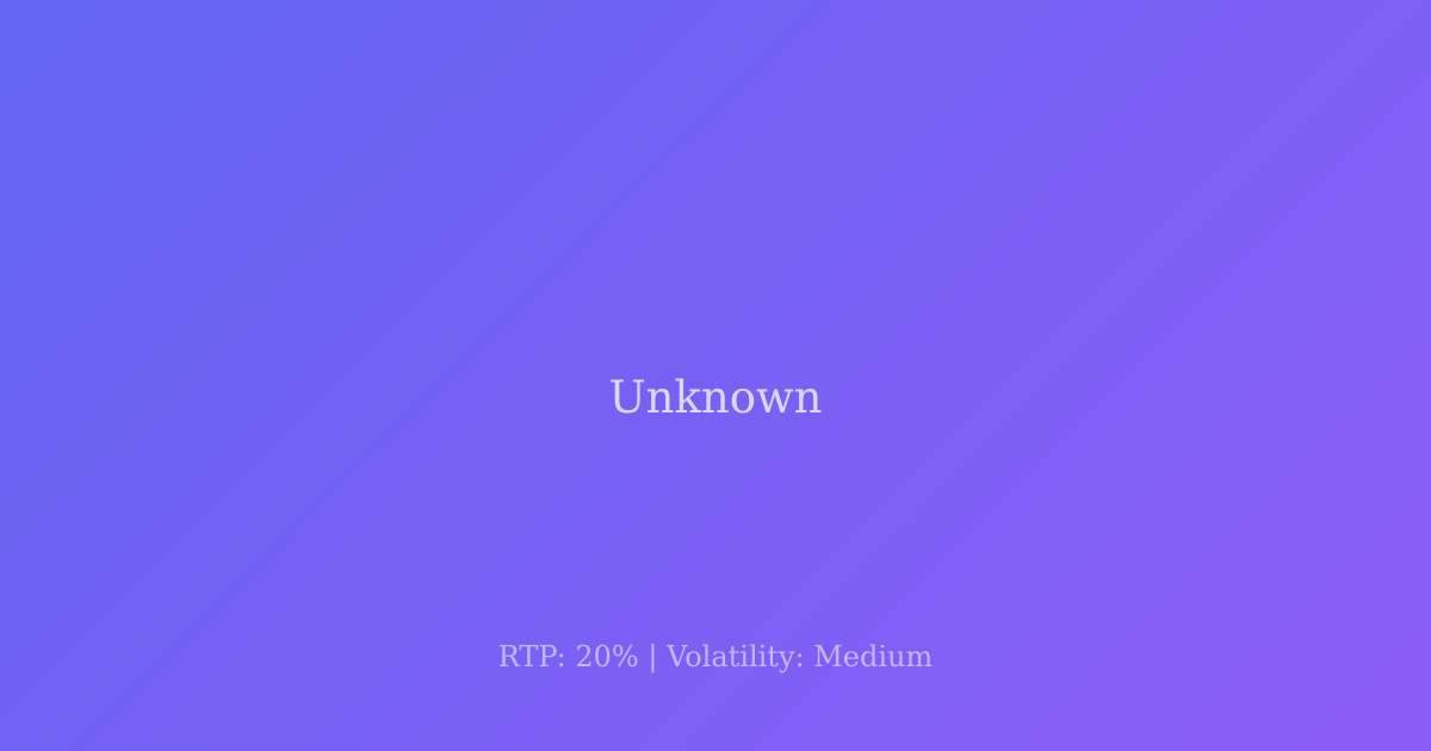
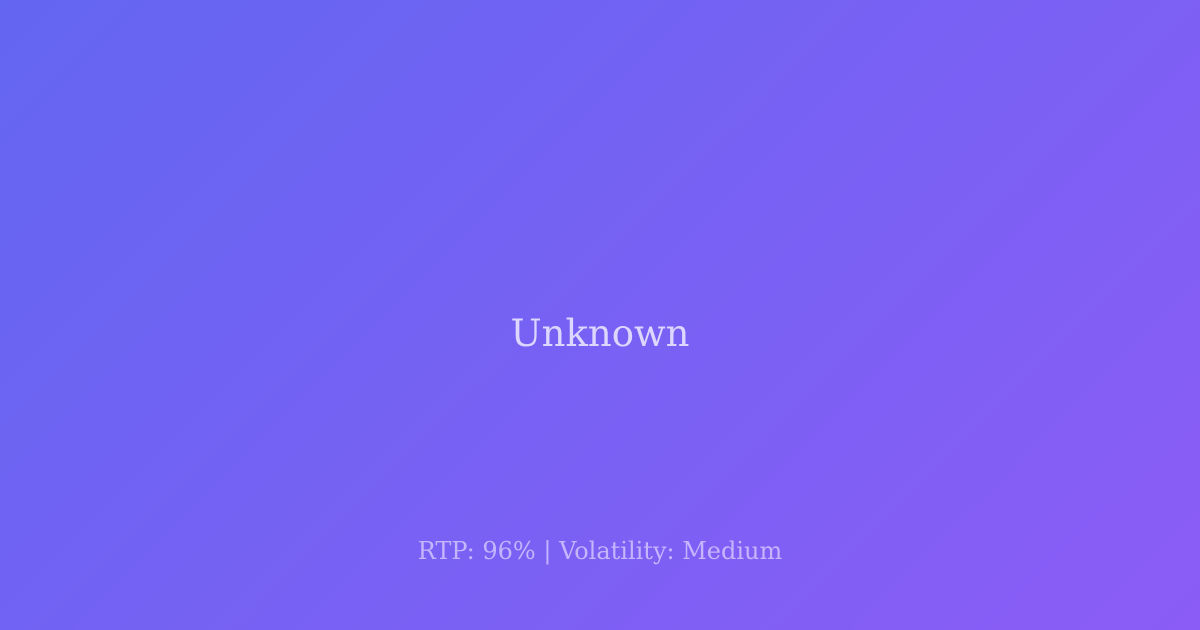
  Unknown
- RTP: 20% | Volatility: Medium
+ RTP: 96% | Volatility: Medium
